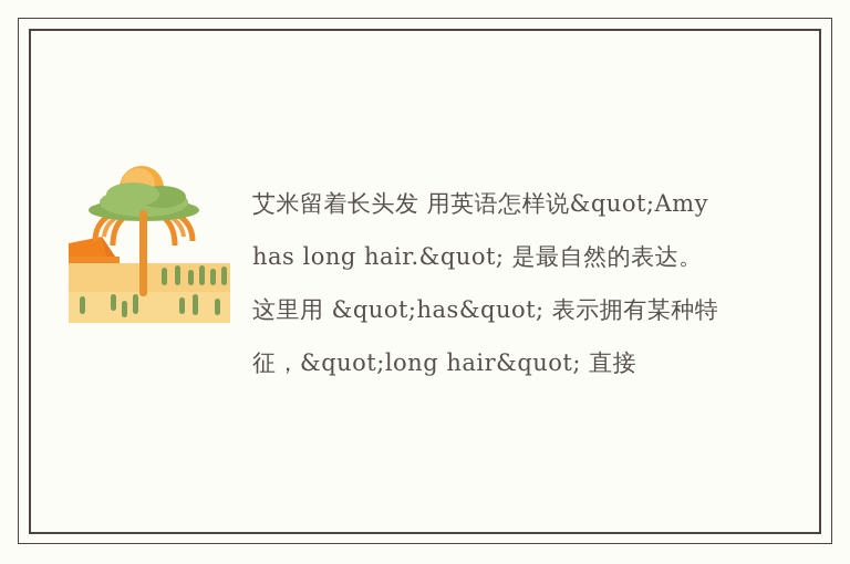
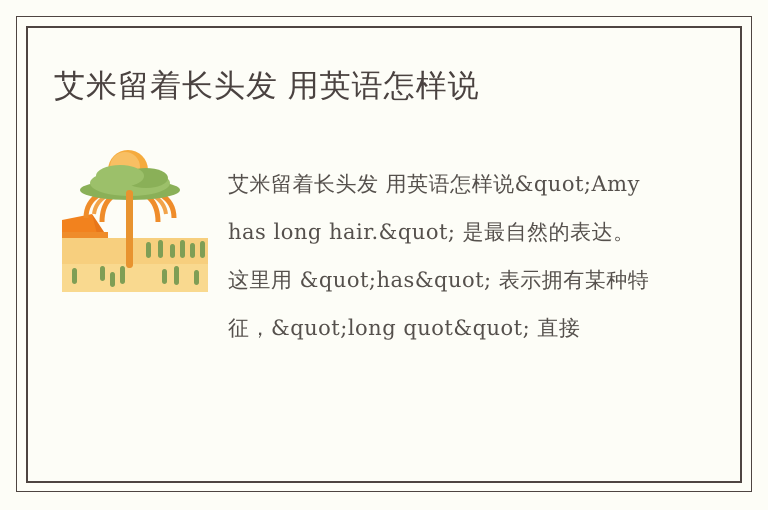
+ 艾米留着长头发 用英语怎样说
- 艾米留着长头发 用英语怎样说&quot;Amy has long hair.&quot; 是最自然的表达。这里用 &quot;has&quot; 表示拥有某种特征，&quot;long hair&quot; 直接
+ 艾米留着长头发 用英语怎样说&quot;Amy has long hair.&quot; 是最自然的表达。这里用 &quot;has&quot; 表示拥有某种特征，&quot;long quot&quot; 直接
